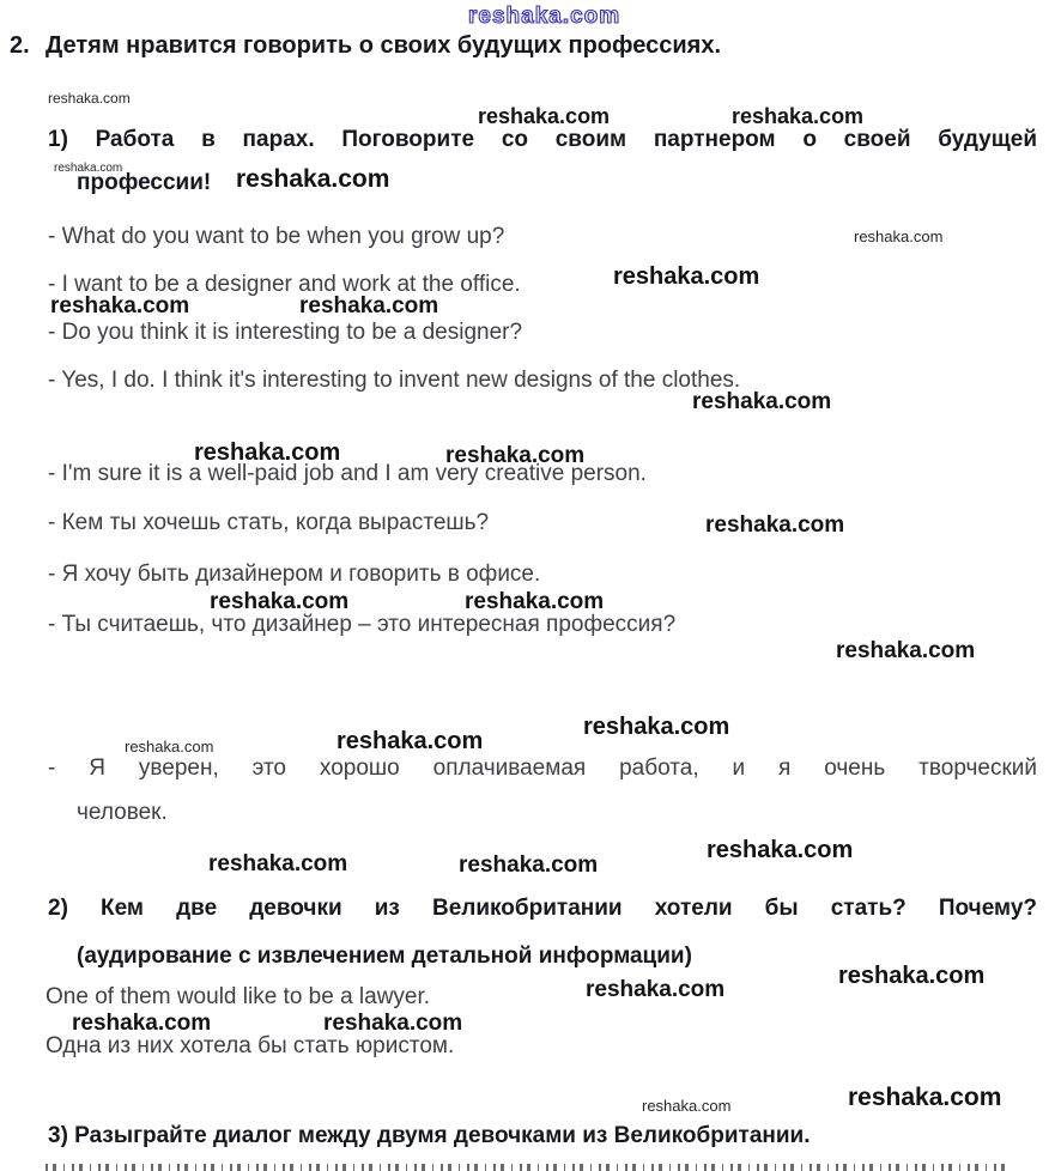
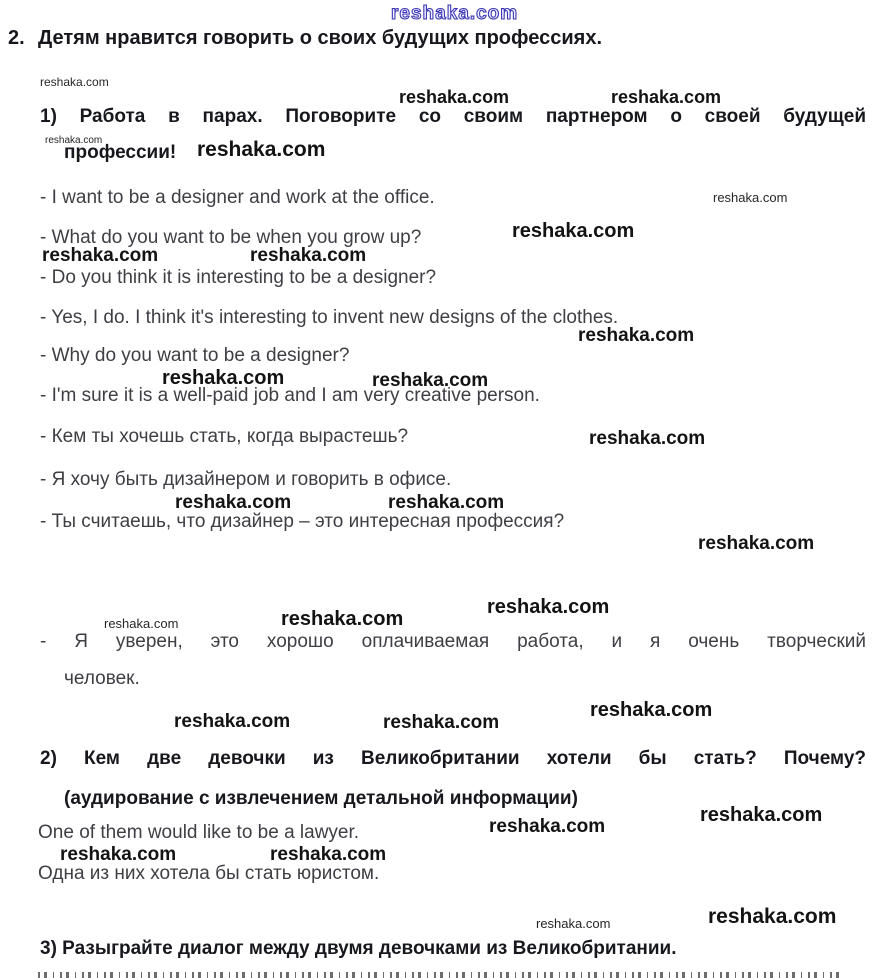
  reshaka.com
  2.
  Детям нравится говорить о своих будущих профессиях.
  reshaka.com
  reshaka.com
  reshaka.com
  1) Работа в парах. Поговорите со своим партнером о своей будущей
  reshaka.com
  профессии!
  reshaka.com
- - What do you want to be when you grow up?
+ - I want to be a designer and work at the office.
  reshaka.com
- - I want to be a designer and work at the office.
+ - What do you want to be when you grow up?
  reshaka.com
  reshaka.com
  reshaka.com
  - Do you think it is interesting to be a designer?
  - Yes, I do. I think it's interesting to invent new designs of the clothes.
  reshaka.com
+ - Why do you want to be a designer?
  reshaka.com
  reshaka.com
  - I'm sure it is a well-paid job and I am very creative person.
  - Кем ты хочешь стать, когда вырастешь?
  reshaka.com
  - Я хочу быть дизайнером и говорить в офисе.
  reshaka.com
  reshaka.com
  - Ты считаешь, что дизайнер – это интересная профессия?
  reshaka.com
  reshaka.com
  reshaka.com
  reshaka.com
  - Я уверен, это хорошо оплачиваемая работа, и я очень творческий
  человек.
  reshaka.com
  reshaka.com
  reshaka.com
  2) Кем две девочки из Великобритании хотели бы стать? Почему?
  (аудирование с извлечением детальной информации)
  reshaka.com
  One of them would like to be a lawyer.
  reshaka.com
  reshaka.com
  reshaka.com
  Одна из них хотела бы стать юристом.
  reshaka.com
  reshaka.com
  3) Разыграйте диалог между двумя девочками из Великобритании.
